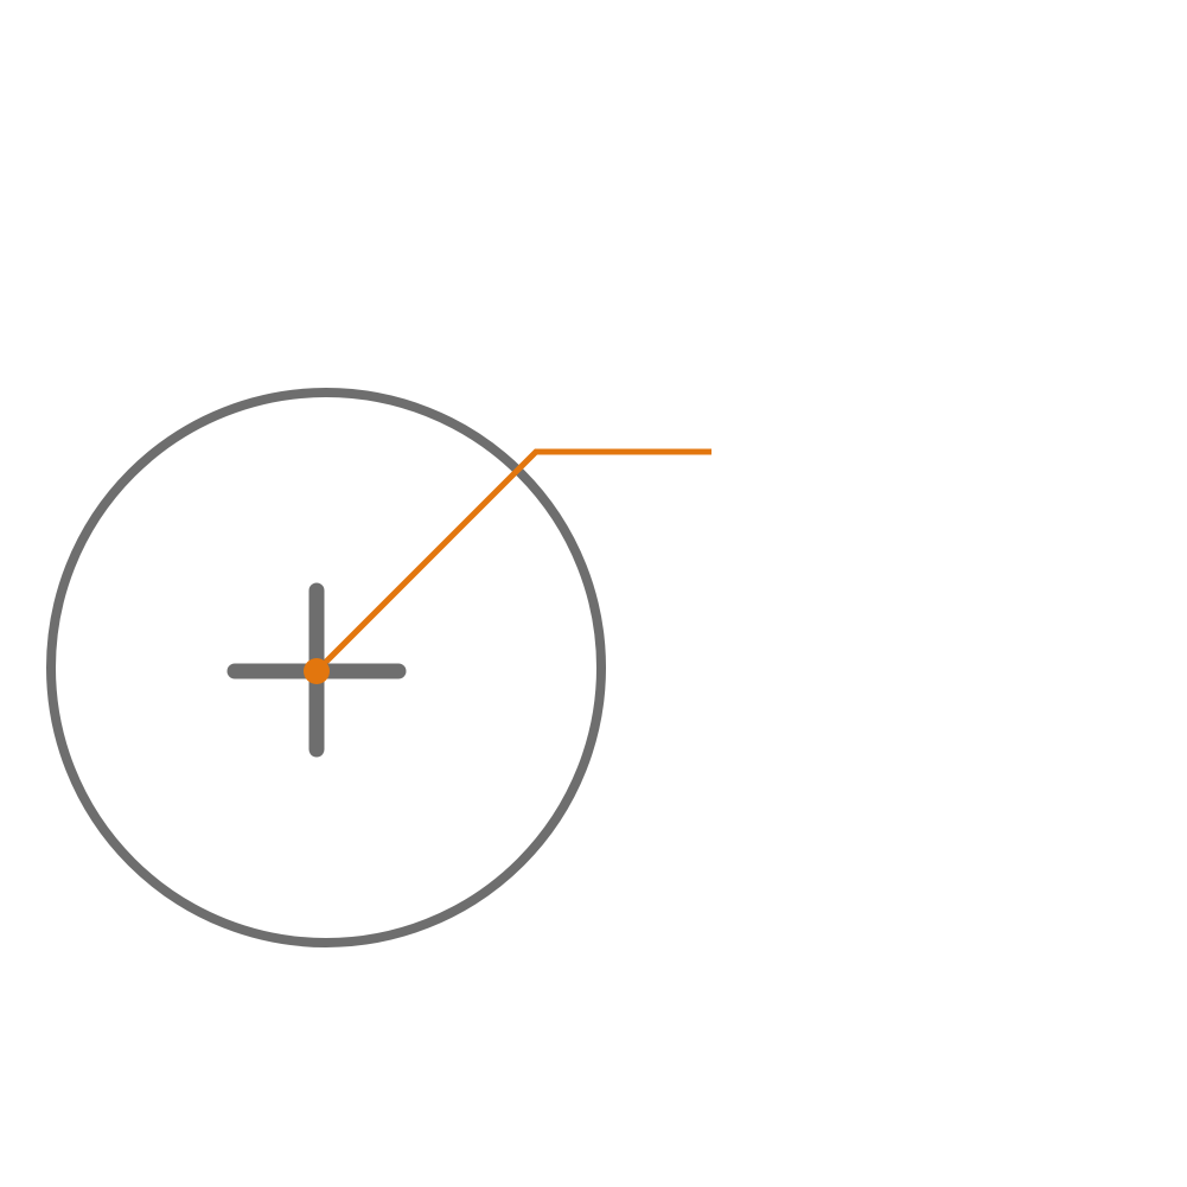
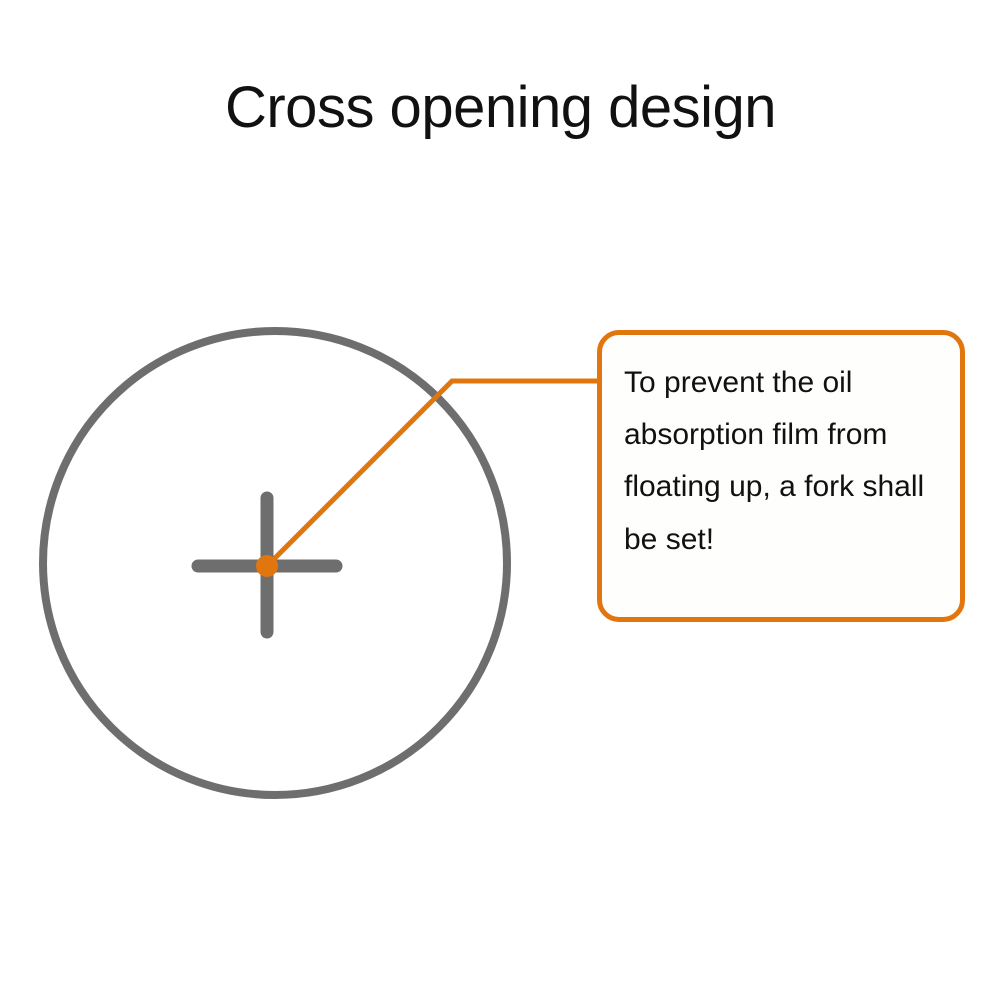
+ Cross opening design
+ To prevent the oil absorption film from floating up, a fork shall be set!
